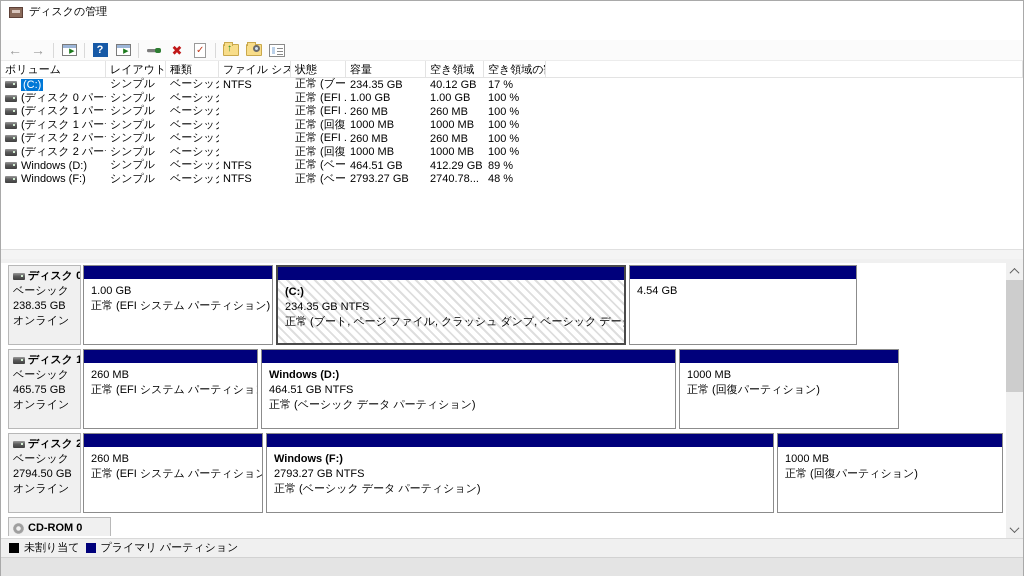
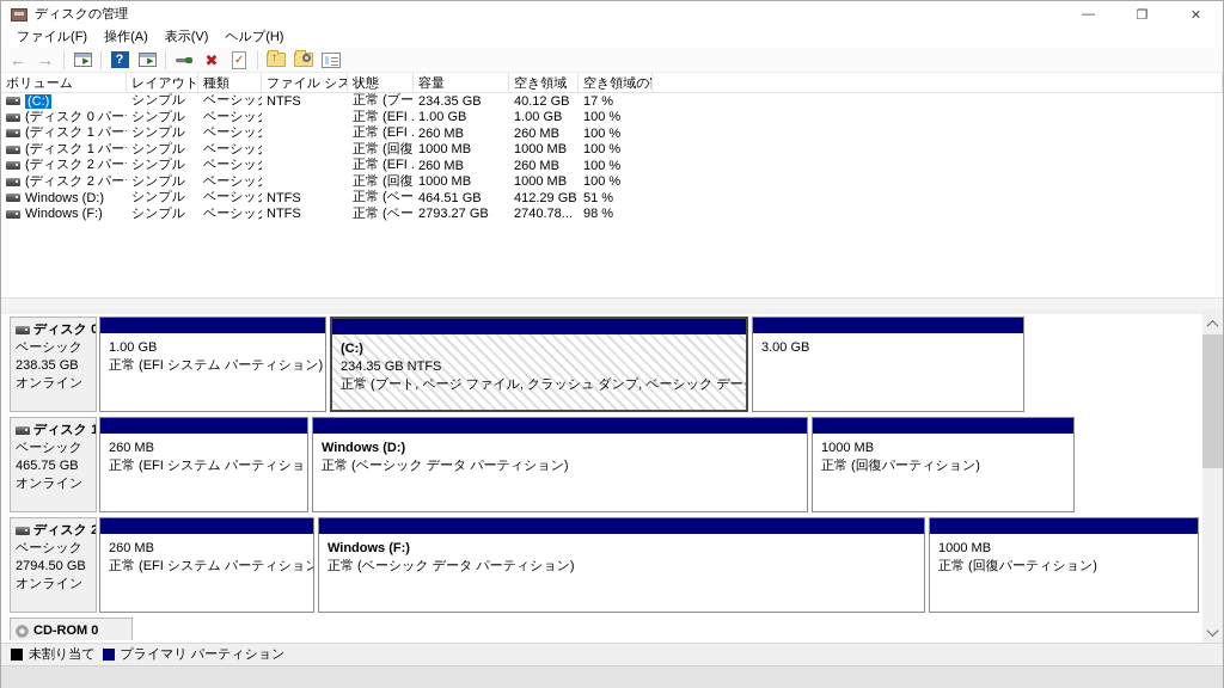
  ディスクの管理
+ —
+ ❐
+ ✕
+ ファイル(F)
+ 操作(A)
+ 表示(V)
+ ヘルプ(H)
  ←
  →
  ?
  ✖
  ↑
  ボリューム
  レイアウト
  種類
  ファイル シス
  状態
  容量
  空き領域
  (C:)
  シンプル
  ベーシッ
  NTFS
  234.35 GB
  40.12 GB
  17 %
  シンプル
  ベーシッ
  正常 (EFI .
  1.00 GB
  1.00 GB
  100 %
  シンプル
  ベーシッ
  正常 (EFI .
  260 MB
  260 MB
  100 %
  シンプル
  ベーシッ
  1000 MB
  1000 MB
  100 %
  シンプル
  ベーシッ
  正常 (EFI .
  260 MB
  260 MB
  100 %
  シンプル
  ベーシッ
  1000 MB
  1000 MB
  100 %
  Windows (D:)
  シンプル
  ベーシッ
  NTFS
  464.51 GB
  412.29 GB
- 89 %
+ 51 %
  Windows (F:)
  シンプル
  ベーシッ
  NTFS
  2793.27 GB
  2740.78...
- 48 %
+ 98 %
  ディスク 0
  ベーシック
  238.35 GB
  オンライン
  1.00 GB
  正常 (EFI システム パーティション)
  (C:)
  234.35 GB NTFS
  正常 (ブート, ページ ファイル, クラッシュ ダンプ, ベーシック デー
- 4.54 GB
+ 3.00 GB
  ディスク 1
  ベーシック
  465.75 GB
  オンライン
  260 MB
  正常 (EFI システム パーティショ
  Windows (D:)
- 464.51 GB NTFS
  正常 (ベーシック データ パーティション)
  1000 MB
  正常 (回復パーティション)
  ディスク 2
  ベーシック
  2794.50 GB
  オンライン
  260 MB
  正常 (EFI システム パーティション
  Windows (F:)
- 2793.27 GB NTFS
  正常 (ベーシック データ パーティション)
  1000 MB
  正常 (回復パーティション)
  CD-ROM 0
  未割り当て
  プライマリ パーティション
